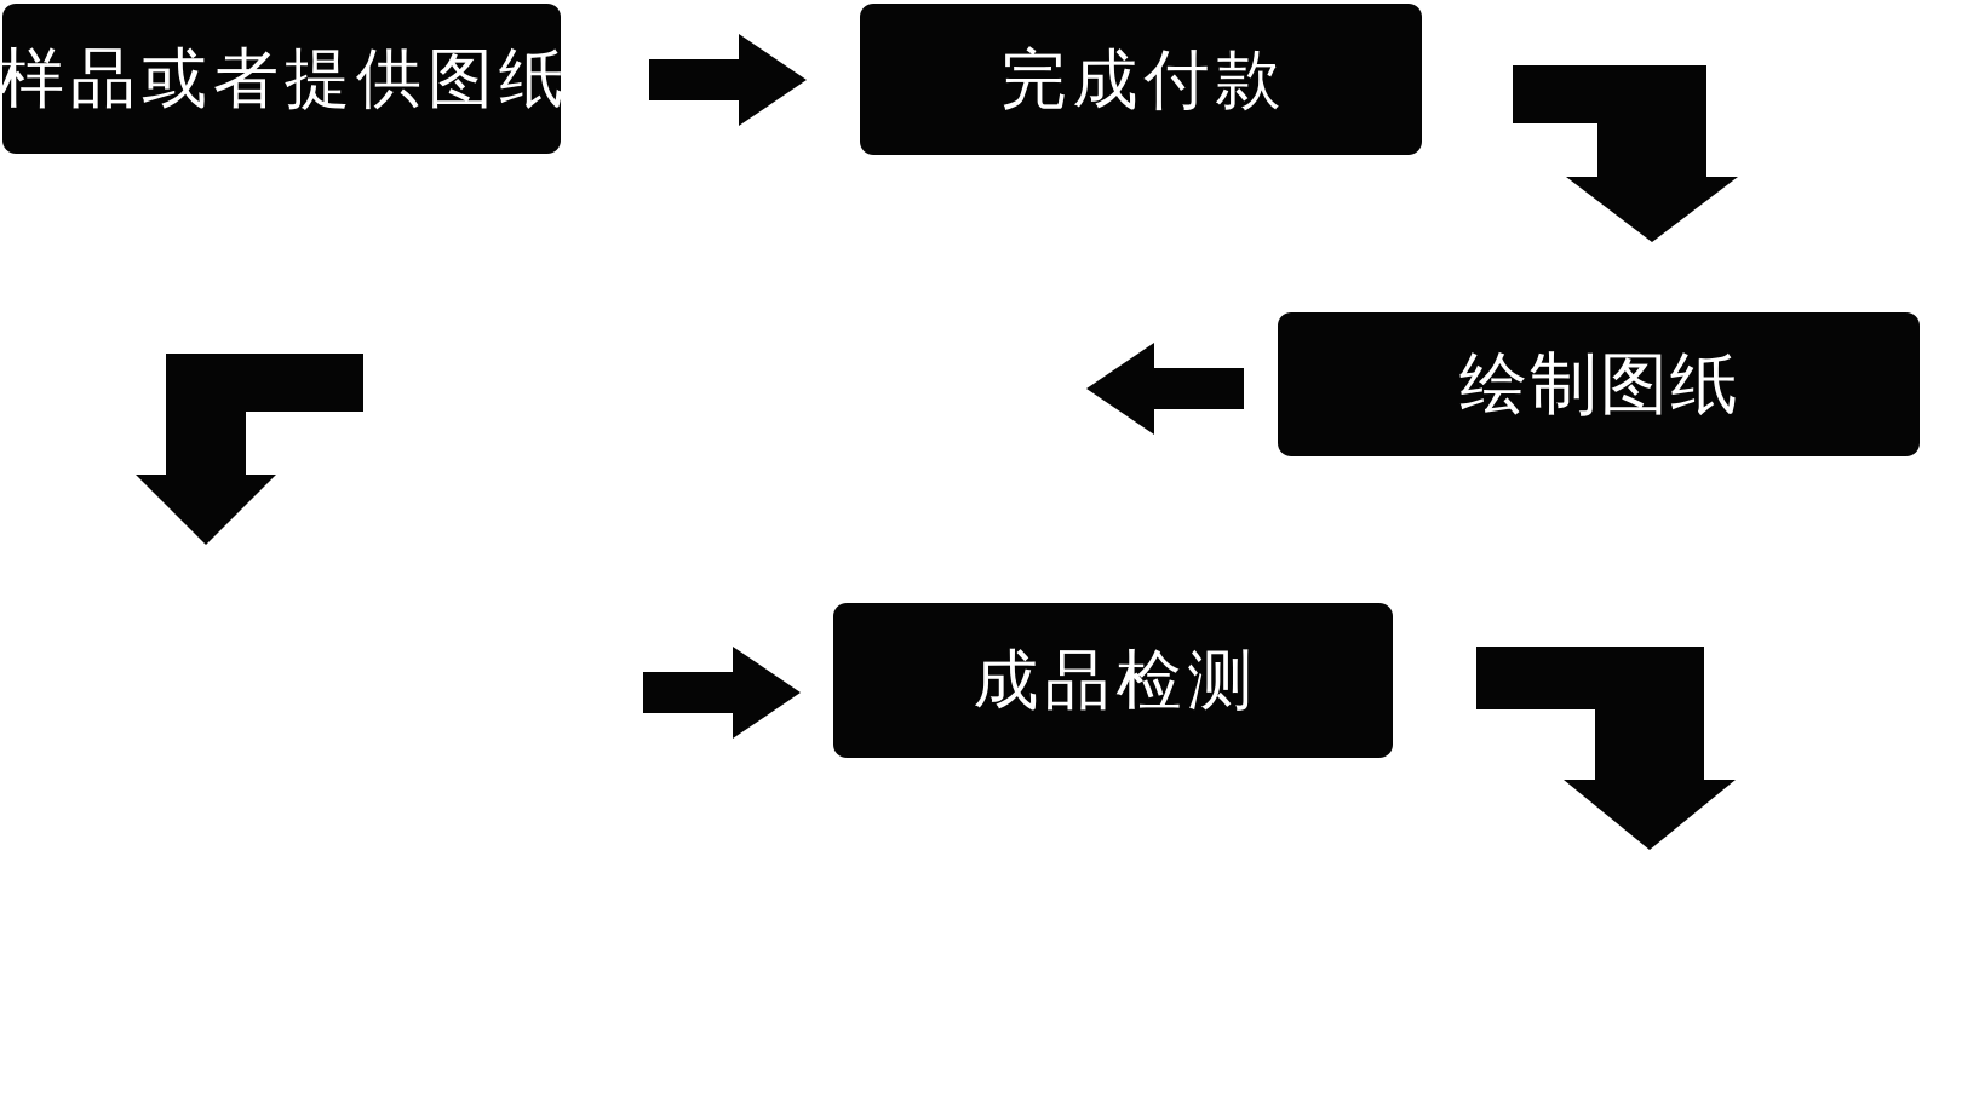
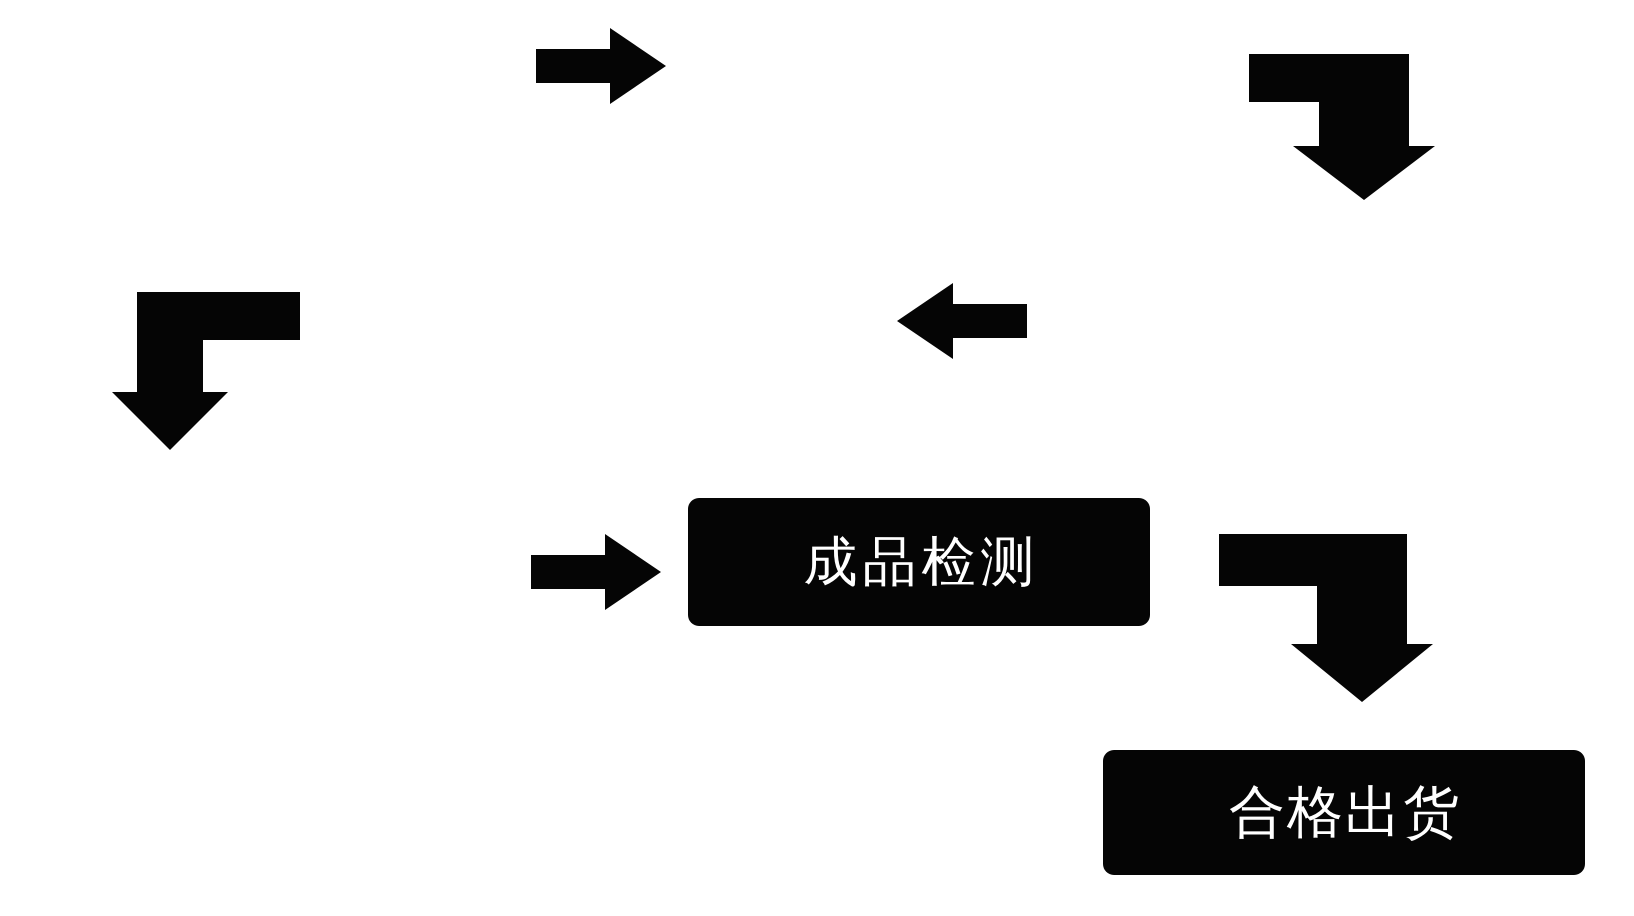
- 样品或者提供图纸
- 完成付款
- 绘制图纸
  成品检测
+ 合格出货
